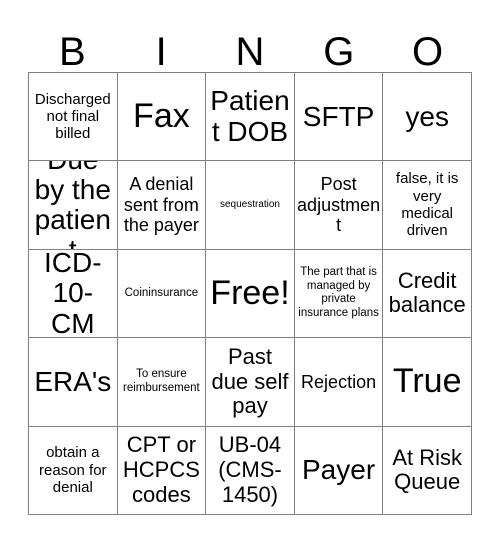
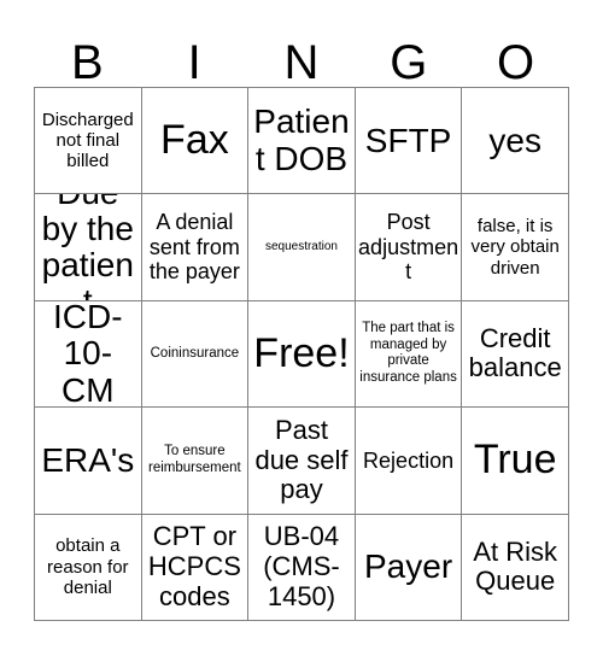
  B
  I
  N
  G
  O
  Discharged not final billed
  Fax
  Patient DOB
  SFTP
  yes
  by the patien
  A denial sent from the payer
  sequestration
  Post adjustment
- false, it is very medical driven
+ false, it is very obtain driven
  ICD-10-CM
  Coininsurance
  Free!
  The part that is managed by private insurance plans
  Credit balance
  ERA's
  To ensure reimbursement
  Past due self pay
  Rejection
  True
  obtain a reason for denial
  CPT or HCPCS codes
  UB-04 (CMS-1450)
  Payer
  At Risk Queue
